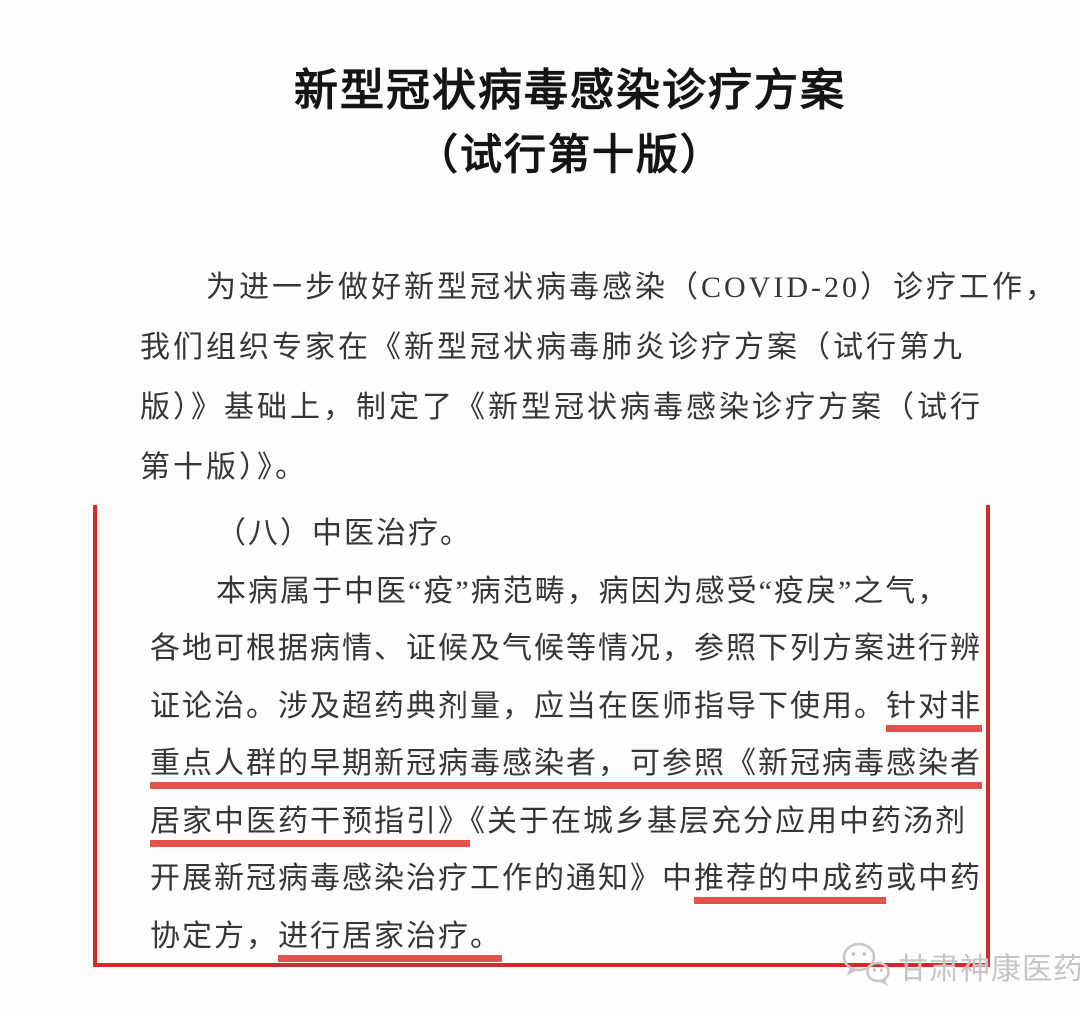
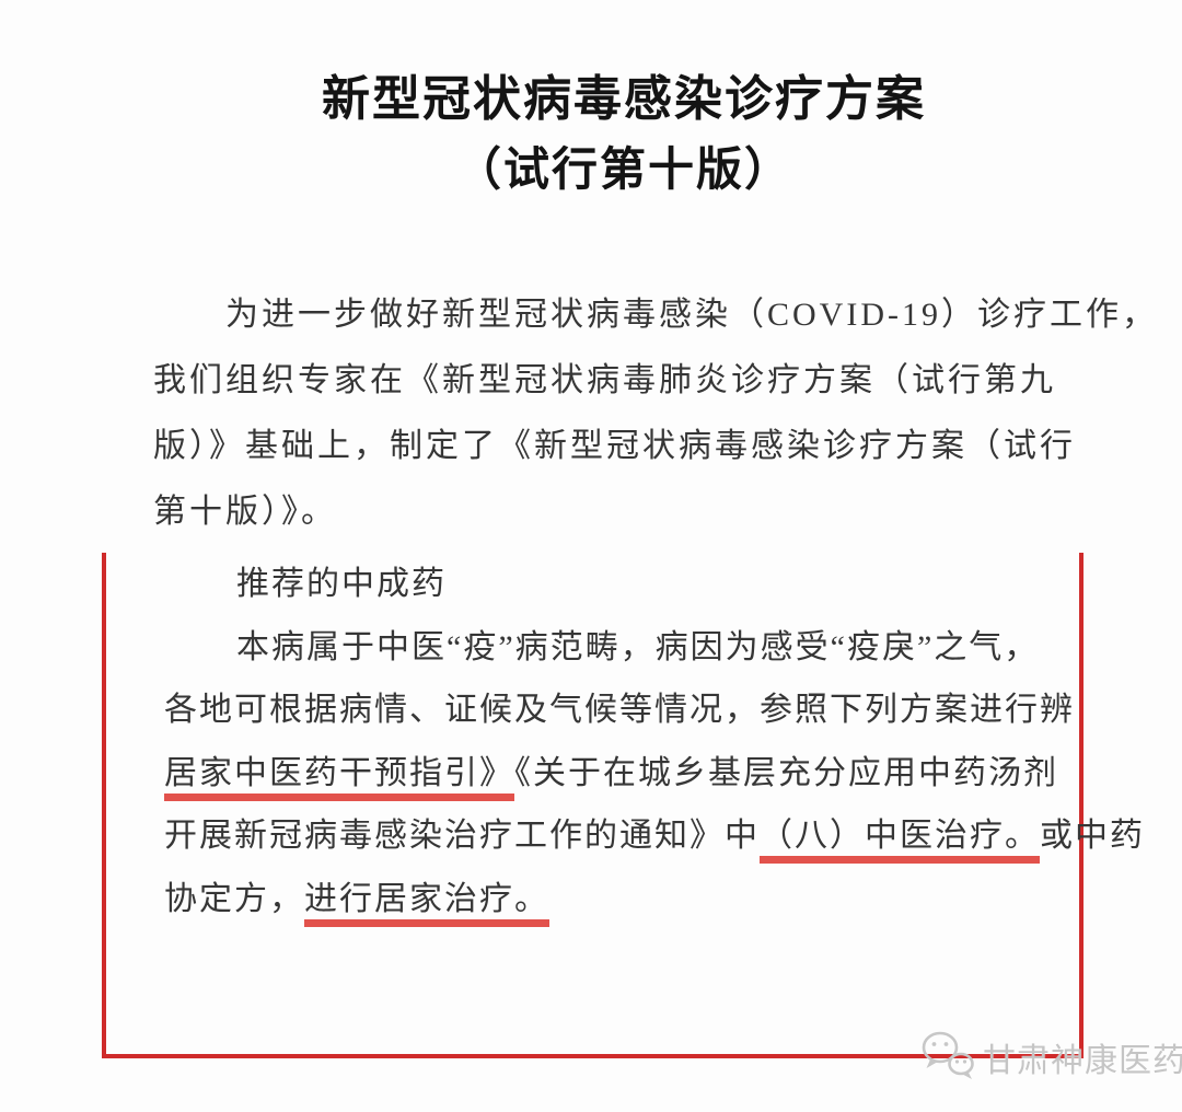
  新型冠状病毒感染诊疗方案
  （试行第十版）
- 为进一步做好新型冠状病毒感染（COVID-20）诊疗工作，
+ 为进一步做好新型冠状病毒感染（COVID-19）诊疗工作，
  我们组织专家在《新型冠状病毒肺炎诊疗方案（试行第九
  版）》基础上，制定了《新型冠状病毒感染诊疗方案（试行
  第十版）》。
- （八）中医治疗。
+ 推荐的中成药
  本病属于中医“疫”病范畴，病因为感受“疫戾”之气，
  各地可根据病情、证候及气候等情况，参照下列方案进行辨
- 证论治。涉及超药典剂量，应当在医师指导下使用。针对非
- 重点人群的早期新冠病毒感染者，可参照《新冠病毒感染者
  居家中医药干预指引》《关于在城乡基层充分应用中药汤剂
- 开展新冠病毒感染治疗工作的通知》中推荐的中成药或中药
+ 开展新冠病毒感染治疗工作的通知》中（八）中医治疗。或中药
  协定方，进行居家治疗。
  甘肃神康医药
